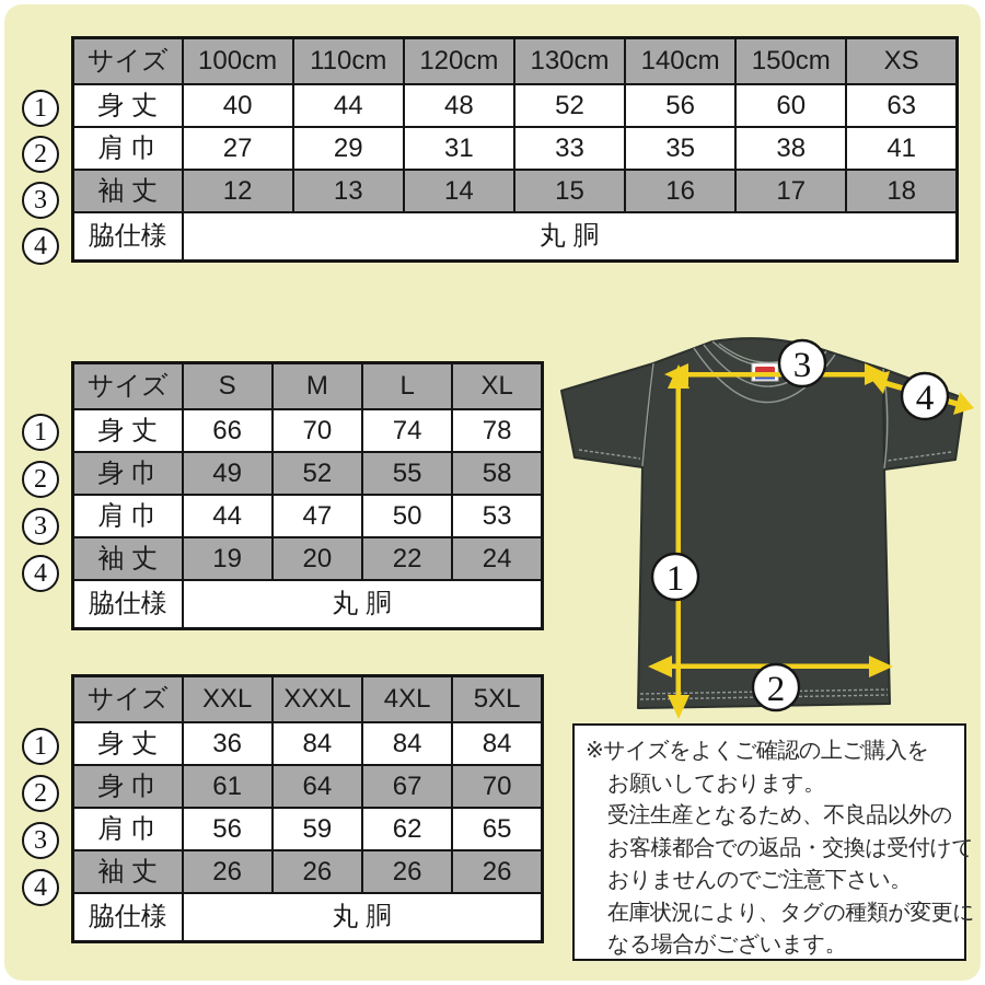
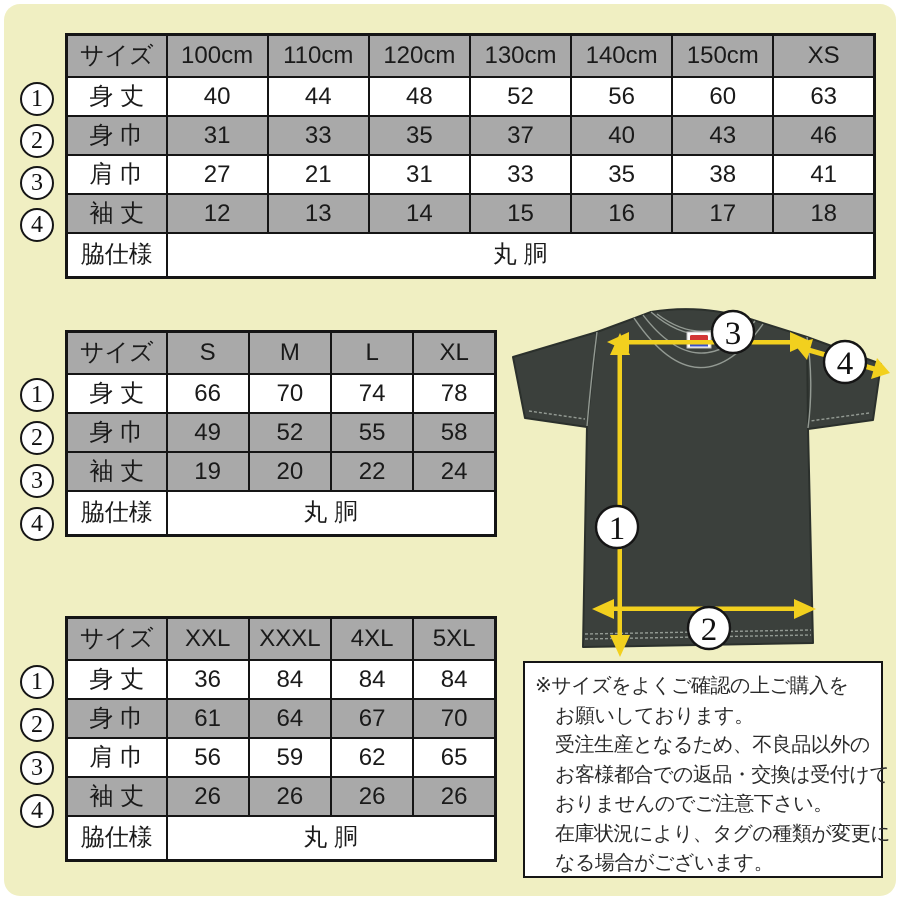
  サイズ	100cm	110cm	120cm	130cm	140cm	150cm	XS
  身 丈	40	44	48	52	56	60	63
+ 身 巾	31	33	35	37	40	43	46
- 肩 巾	27	29	31	33	35	38	41
+ 肩 巾	27	21	31	33	35	38	41
  袖 丈	12	13	14	15	16	17	18
  脇仕様	丸 胴
  サイズ	S	M	L	XL
  身 丈	66	70	74	78
  身 巾	49	52	55	58
- 肩 巾	44	47	50	53
  袖 丈	19	20	22	24
  脇仕様	丸 胴
  サイズ	XXL	XXXL	4XL	5XL
  身 丈	36	84	84	84
  身 巾	61	64	67	70
  肩 巾	56	59	62	65
  袖 丈	26	26	26	26
  脇仕様	丸 胴
  1
  2
  3
  4
  1
  2
  3
  4
  1
  2
  3
  4
  1
  2
  3
  4
  ※サイズをよくご確認の上ご購入を
  お願いしております。
  受注生産となるため、不良品以外の
  お客様都合での返品・交換は受付けて
  おりませんのでご注意下さい。
  在庫状況により、タグの種類が変更に
  なる場合がございます。
